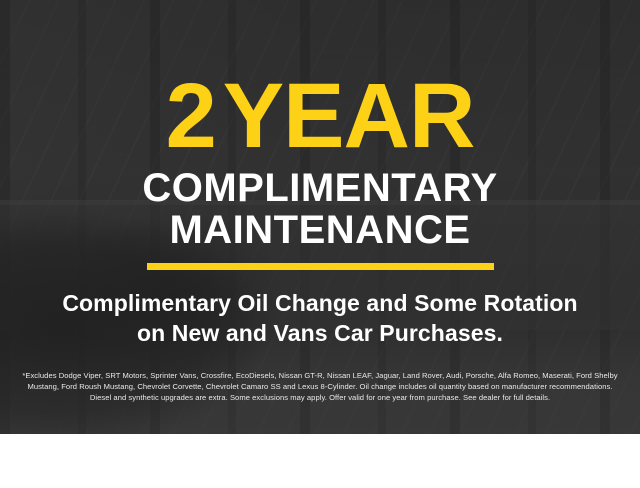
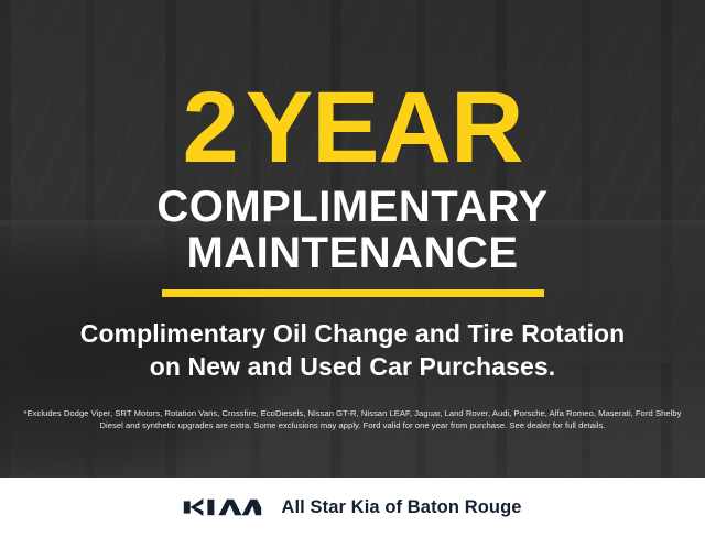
  2YEAR
  COMPLIMENTARY
  MAINTENANCE
- Complimentary Oil Change and Some Rotation
+ Complimentary Oil Change and Tire Rotation
- on New and Vans Car Purchases.
+ on New and Used Car Purchases.
- *Excludes Dodge Viper, SRT Motors, Sprinter Vans, Crossfire, EcoDiesels, Nissan GT-R, Nissan LEAF, Jaguar, Land Rover, Audi, Porsche, Alfa Romeo, Maserati, Ford Shelby
+ *Excludes Dodge Viper, SRT Motors, Rotation Vans, Crossfire, EcoDiesels, Nissan GT-R, Nissan LEAF, Jaguar, Land Rover, Audi, Porsche, Alfa Romeo, Maserati, Ford Shelby
- Mustang, Ford Roush Mustang, Chevrolet Corvette, Chevrolet Camaro SS and Lexus 8-Cylinder. Oil change includes oil quantity based on manufacturer recommendations.
- Diesel and synthetic upgrades are extra. Some exclusions may apply. Offer valid for one year from purchase. See dealer for full details.
+ Diesel and synthetic upgrades are extra. Some exclusions may apply. Ford valid for one year from purchase. See dealer for full details.
+ All Star Kia of Baton Rouge
